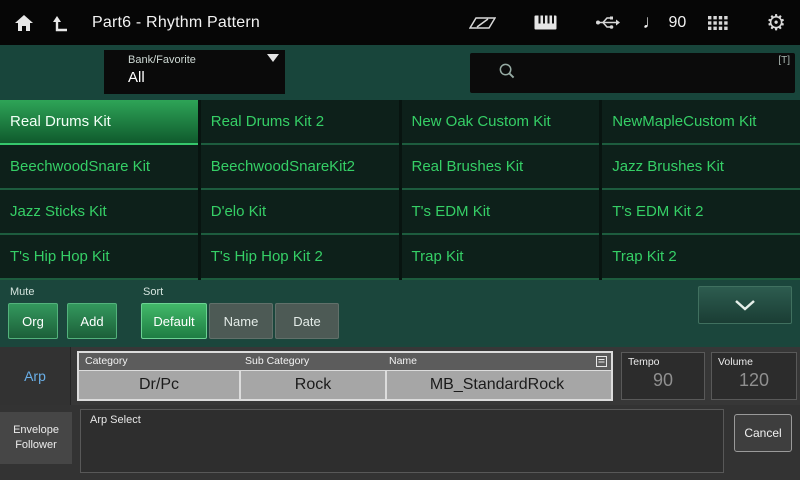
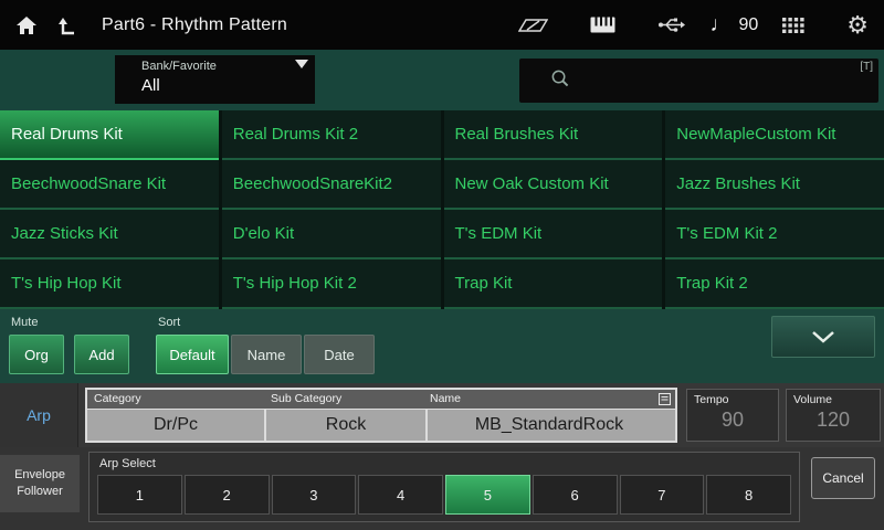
  Part6 - Rhythm Pattern
  ♩
  90
  ⚙
  Bank/Favorite
  All
  [T]
  Real Drums Kit
  Real Drums Kit 2
- New Oak Custom Kit
+ Real Brushes Kit
  NewMapleCustom Kit
  BeechwoodSnare Kit
  BeechwoodSnareKit2
- Real Brushes Kit
+ New Oak Custom Kit
  Jazz Brushes Kit
  Jazz Sticks Kit
  D'elo Kit
  T's EDM Kit
  T's EDM Kit 2
  T's Hip Hop Kit
  T's Hip Hop Kit 2
  Trap Kit
  Trap Kit 2
  Mute
  Org
  Add
  Sort
  Default
  Name
  Date
  Arp
  Category
  Sub Category
  Name
  Dr/Pc
  Rock
  MB_StandardRock
  Tempo
  90
  Volume
  120
  Envelope
  Follower
  Arp Select
+ 1
+ 2
+ 3
+ 4
+ 5
+ 6
+ 7
+ 8
  Cancel
